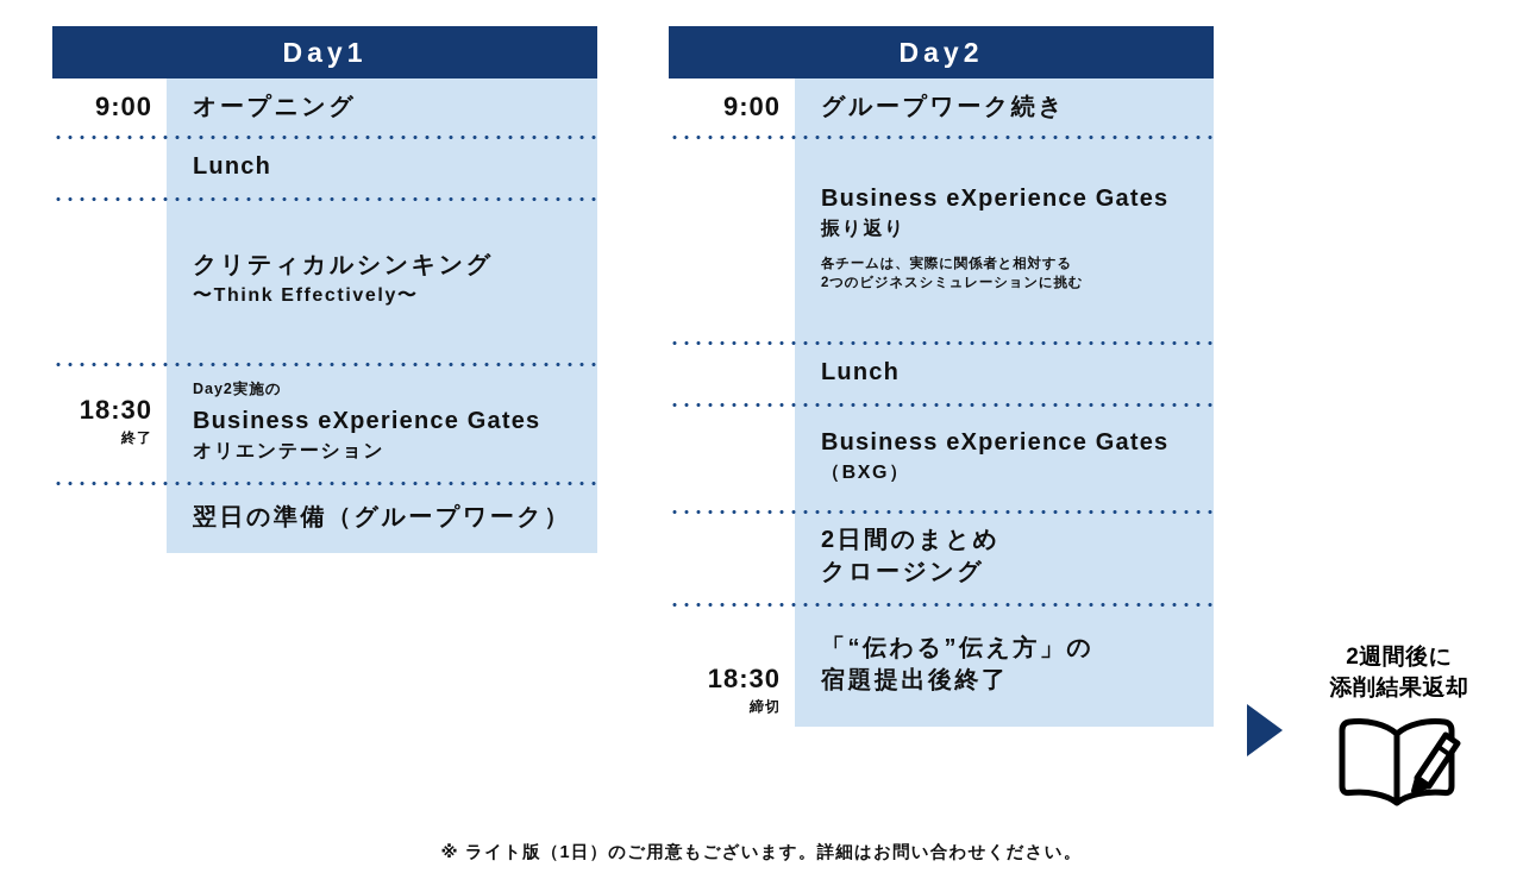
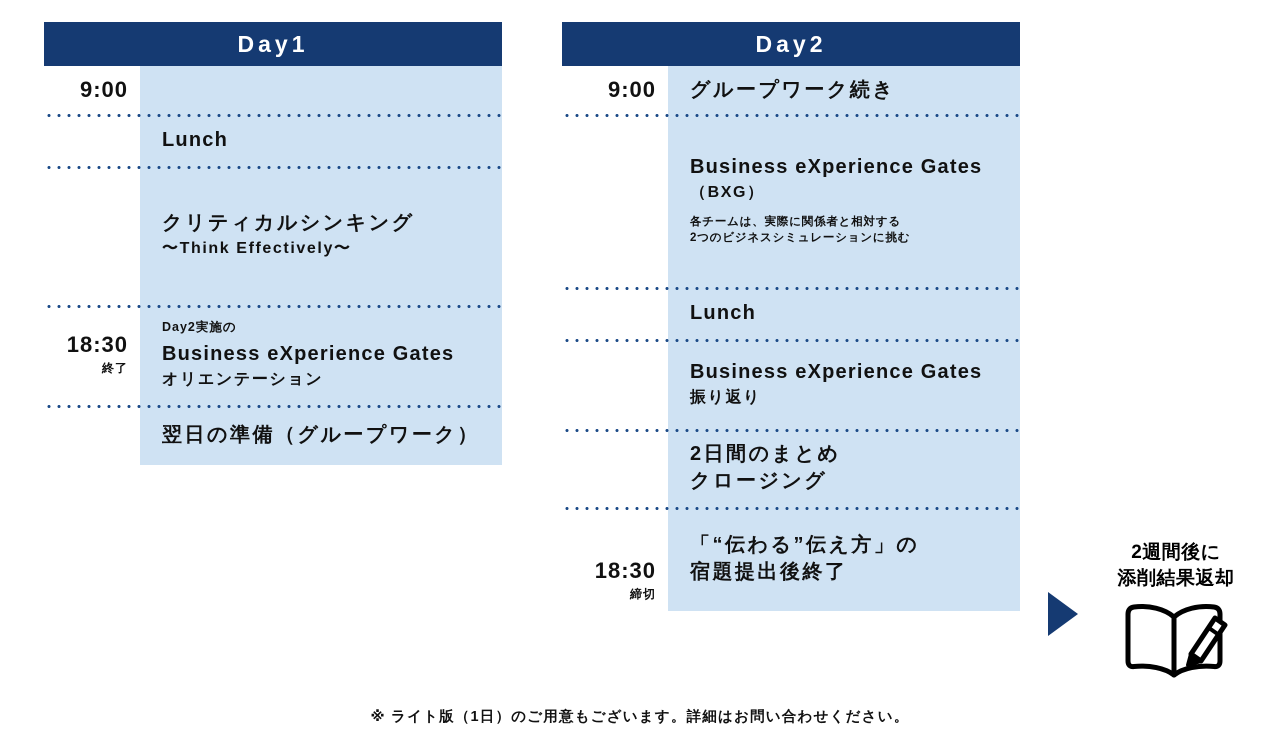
  Day1
  9:00
- オープニング
  Lunch
  クリティカルシンキング
  〜Think Effectively〜
  18:30
  終了
  Day2実施の
  Business eXperience Gates
  オリエンテーション
  翌日の準備（グループワーク）
  Day2
  9:00
  グループワーク続き
  Business eXperience Gates
- 振り返り
+ （BXG）
  各チームは、実際に関係者と相対する
  2つのビジネスシミュレーションに挑む
  Lunch
  Business eXperience Gates
- （BXG）
+ 振り返り
  2日間のまとめ
  クロージング
  18:30
  締切
  「“伝わる”伝え方」の
  宿題提出後終了
  2週間後に
  添削結果返却
  ※ ライト版（1日）のご用意もございます。詳細はお問い合わせください。
